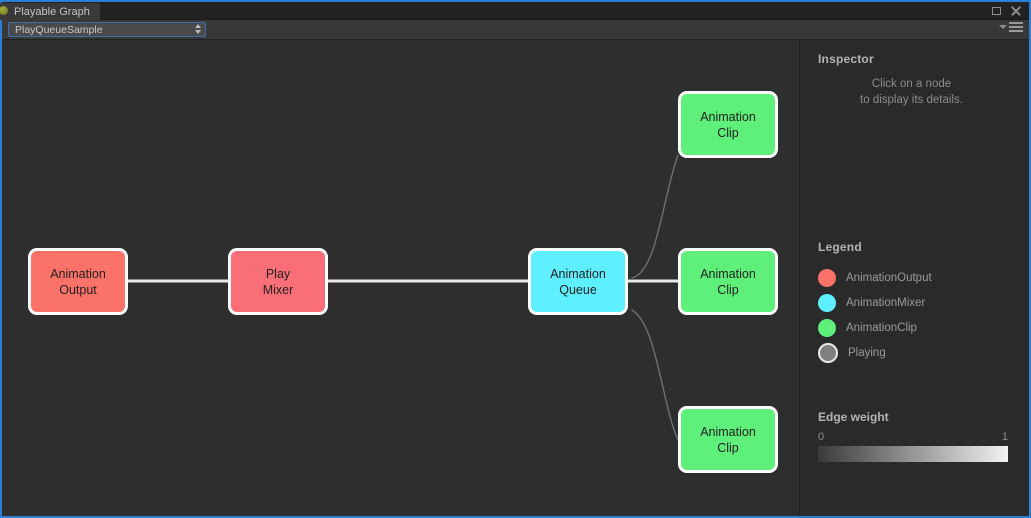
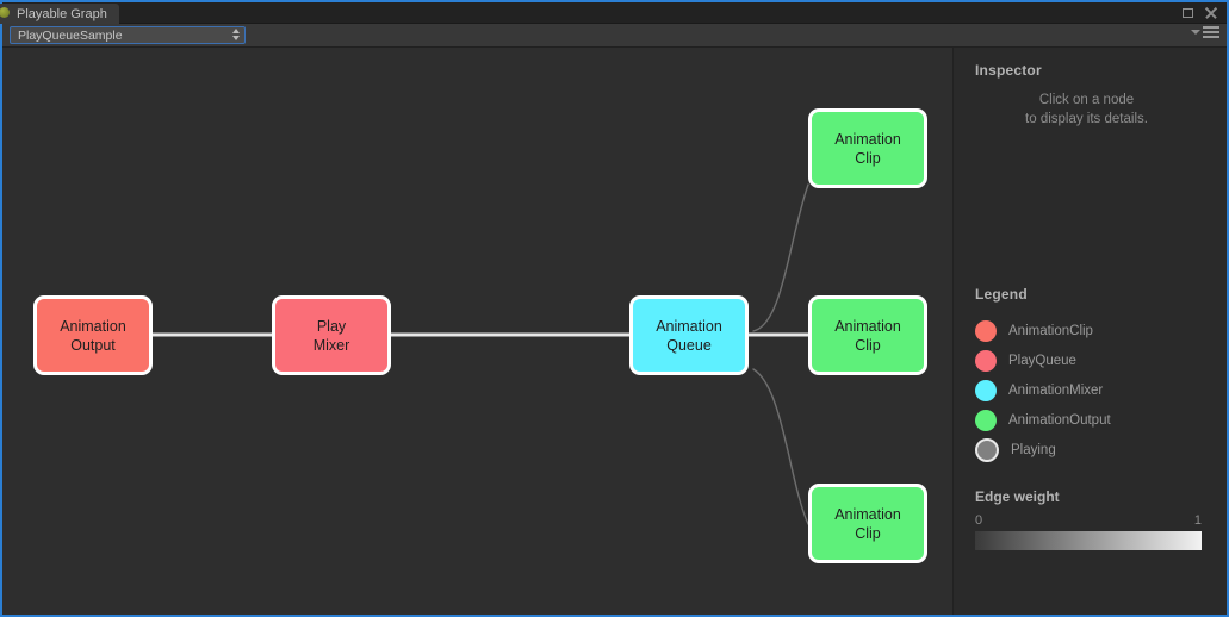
  Playable Graph
  PlayQueueSample
  Animation
  Output
  Play
  Mixer
  Animation
  Queue
  Animation
  Clip
  Animation
  Clip
  Animation
  Clip
  Inspector
  Click on a node
  to display its details.
  Legend
- AnimationOutput
+ AnimationClip
+ PlayQueue
  AnimationMixer
- AnimationClip
+ AnimationOutput
  Playing
  Edge weight
  0
  1
